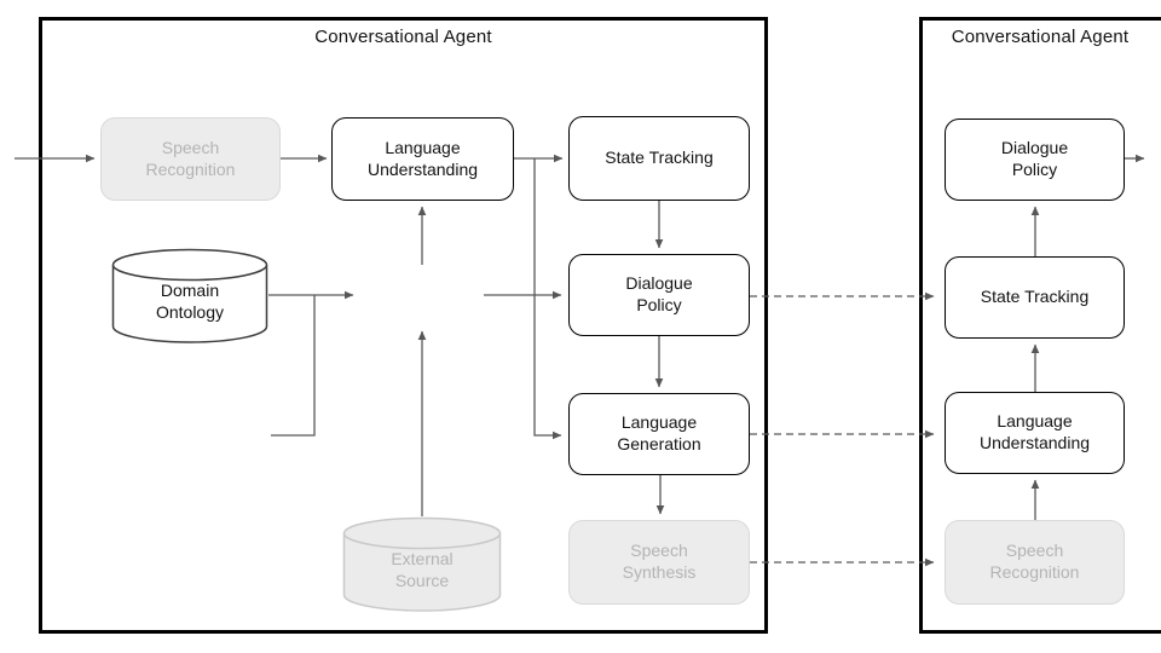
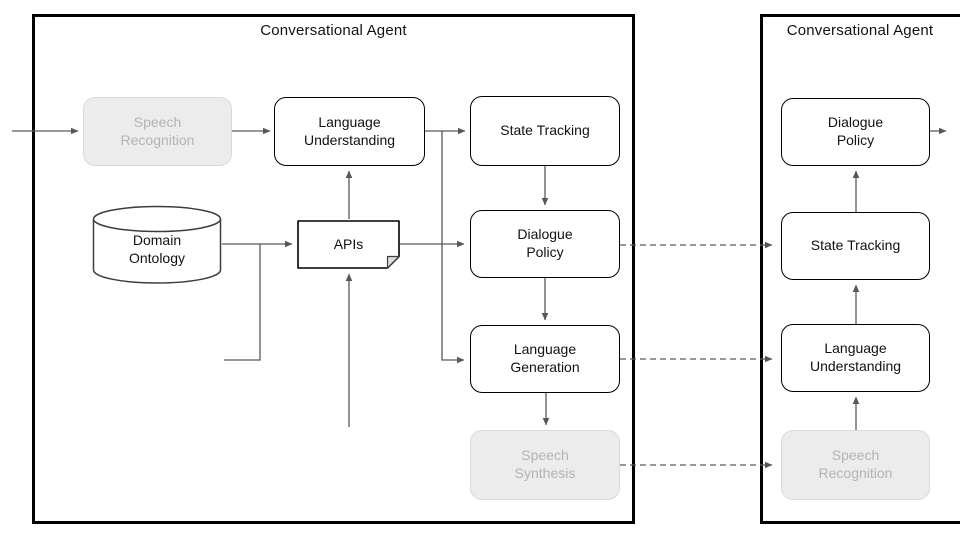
  Conversational Agent
  Conversational Agent
  Speech
  Recognition
  Language
  Understanding
  State Tracking
+ APIs
  Dialogue
  Policy
  Language
  Generation
  Speech
  Synthesis
  Domain
  Ontology
- External
- Source
  Dialogue
  Policy
  State Tracking
  Language
  Understanding
  Speech
  Recognition
